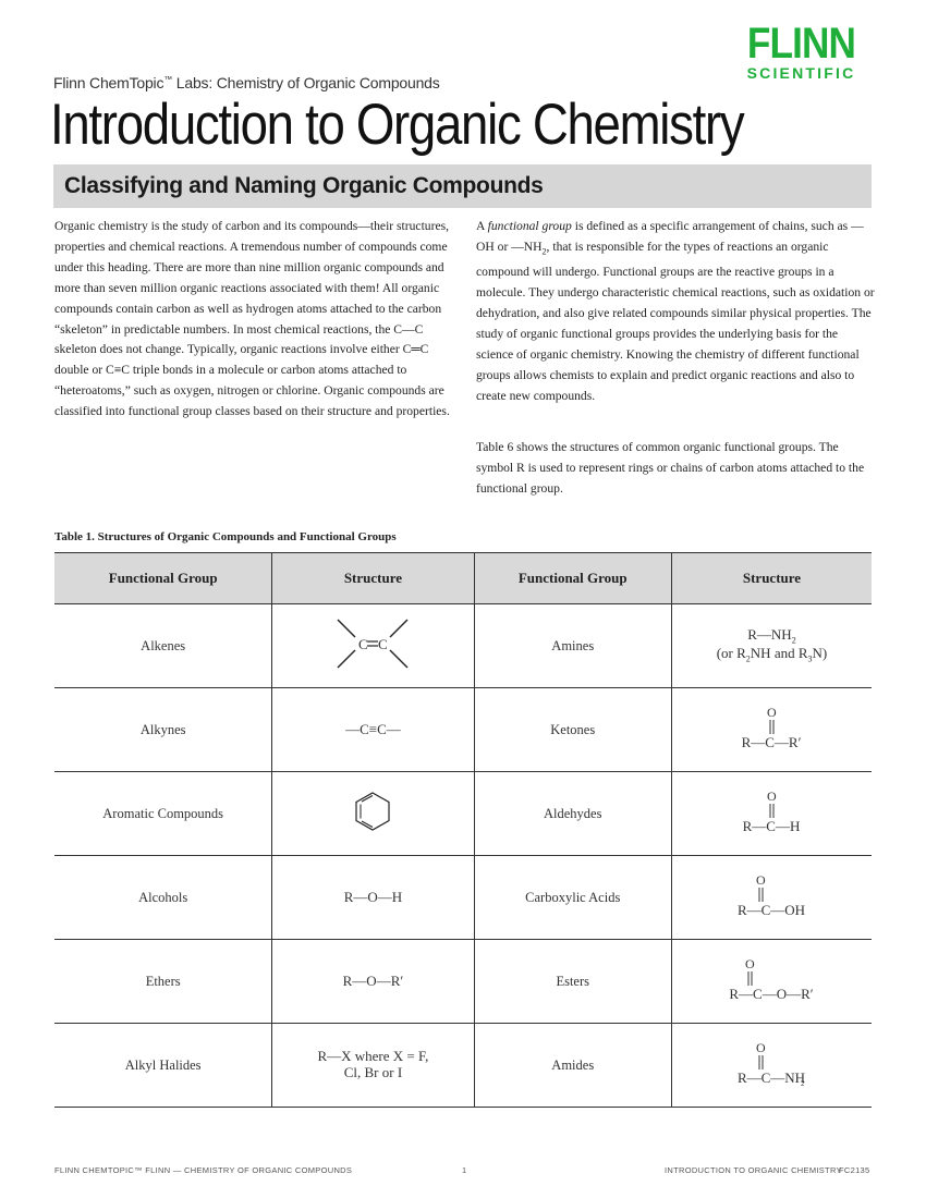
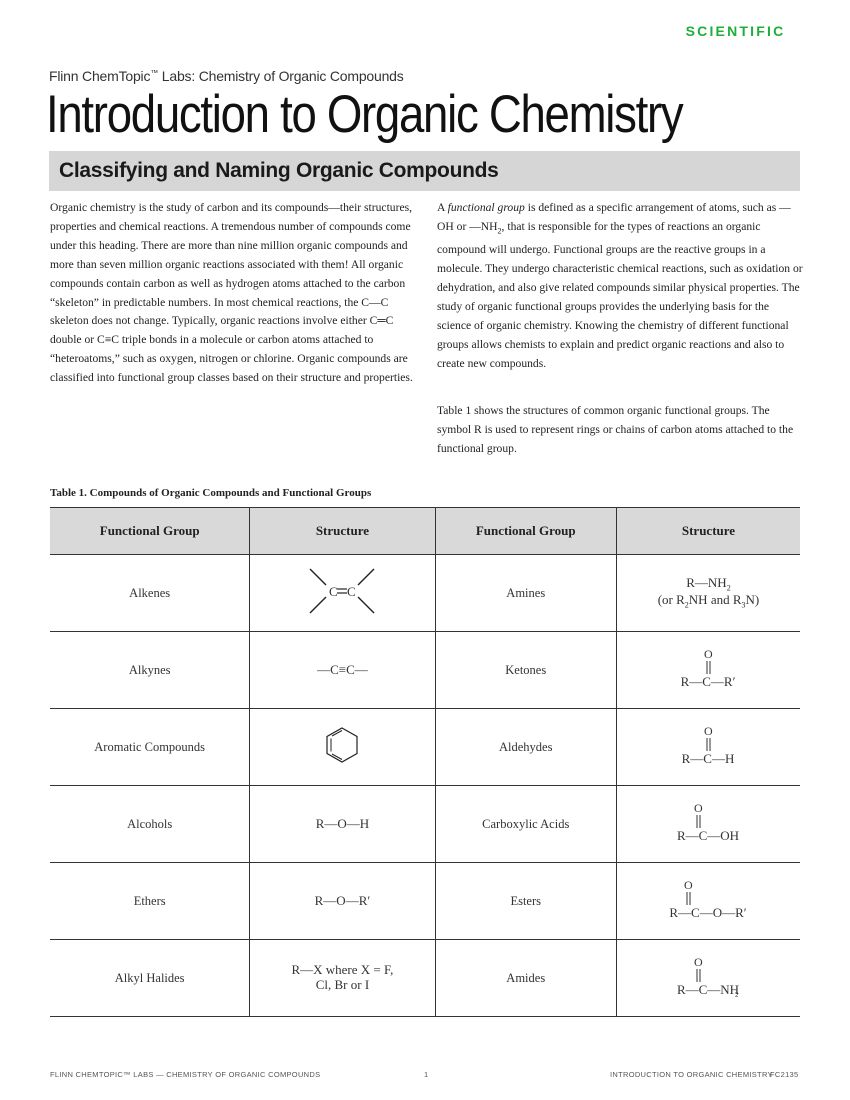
  Flinn ChemTopic™ Labs: Chemistry of Organic Compounds
  Introduction to Organic Chemistry
- FLINN
  SCIENTIFIC
  Classifying and Naming Organic Compounds
  Organic chemistry is the study of carbon and its compounds—their structures, properties and chemical reactions. A tremendous number of compounds come under this heading. There are more than nine million organic compounds and more than seven million organic reactions associated with them! All organic compounds contain carbon as well as hydrogen atoms attached to the carbon “skeleton” in predictable numbers. In most chemical reactions, the C—C skeleton does not change. Typically, organic reactions involve either C═C double or C≡C triple bonds in a molecule or carbon atoms attached to “heteroatoms,” such as oxygen, nitrogen or chlorine. Organic compounds are classified into functional group classes based on their structure and properties.
- A functional group is defined as a specific arrangement of chains, such as —OH or —NH2, that is responsible for the types of reactions an organic compound will undergo. Functional groups are the reactive groups in a molecule. They undergo characteristic chemical reactions, such as oxidation or dehydration, and also give related compounds similar physical properties. The study of organic functional groups provides the underlying basis for the science of organic chemistry. Knowing the chemistry of different functional groups allows chemists to explain and predict organic reactions and also to create new compounds.
+ A functional group is defined as a specific arrangement of atoms, such as —OH or —NH2, that is responsible for the types of reactions an organic compound will undergo. Functional groups are the reactive groups in a molecule. They undergo characteristic chemical reactions, such as oxidation or dehydration, and also give related compounds similar physical properties. The study of organic functional groups provides the underlying basis for the science of organic chemistry. Knowing the chemistry of different functional groups allows chemists to explain and predict organic reactions and also to create new compounds.
- Table 6 shows the structures of common organic functional groups. The symbol R is used to represent rings or chains of carbon atoms attached to the functional group.
+ Table 1 shows the structures of common organic functional groups. The symbol R is used to represent rings or chains of carbon atoms attached to the functional group.
- Table 1. Structures of Organic Compounds and Functional Groups
+ Table 1. Compounds of Organic Compounds and Functional Groups
  Functional Group	Structure	Functional Group	Structure
  Alkenes	C C	Amines	R—NH2(or R2NH and R3N)
  Alkynes	—C≡C—	Ketones	O R—C—R′
  Aromatic Compounds		Aldehydes	O R—C—H
  Alcohols	R—O—H	Carboxylic Acids	O R—C—OH
  Ethers	R—O—R′	Esters	O R—C—O—R′
  Alkyl Halides	R—X where X = F,Cl, Br or I	Amides	O R—C—NH 2
- FLINN CHEMTOPIC™ FLINN — CHEMISTRY OF ORGANIC COMPOUNDS
+ FLINN CHEMTOPIC™ LABS — CHEMISTRY OF ORGANIC COMPOUNDS
  1
  INTRODUCTION TO ORGANIC CHEMISTRY
  FC2135
